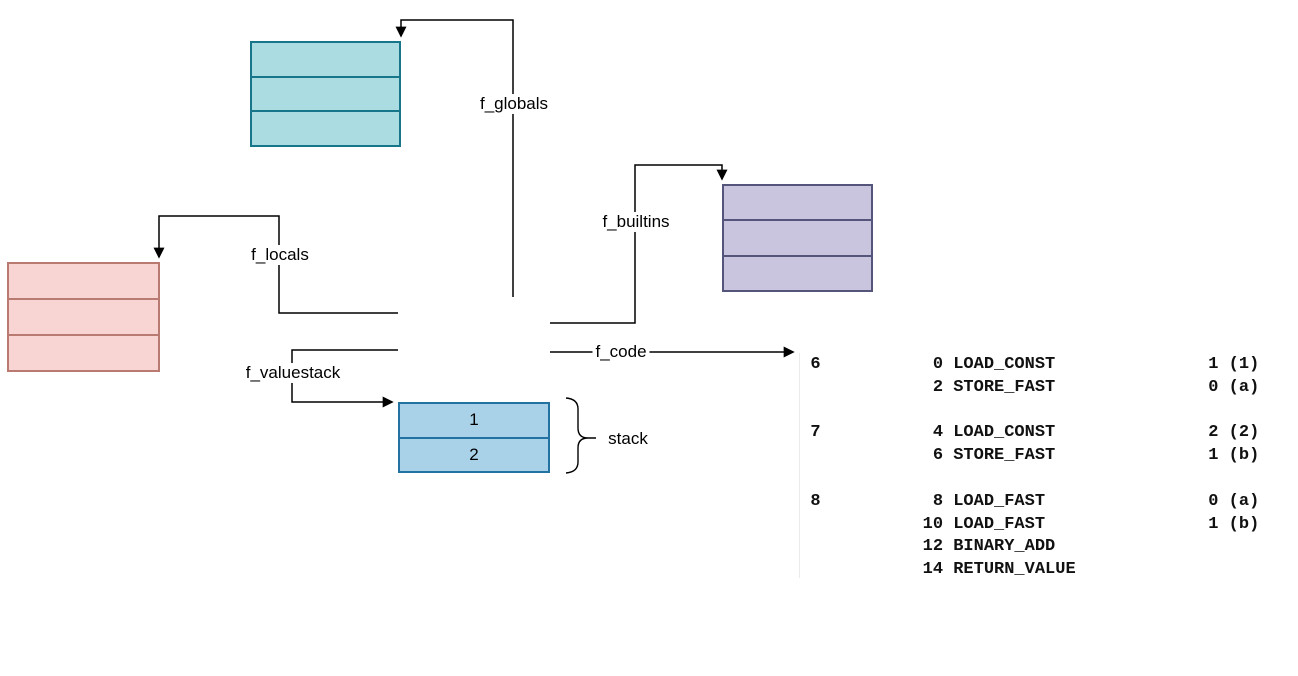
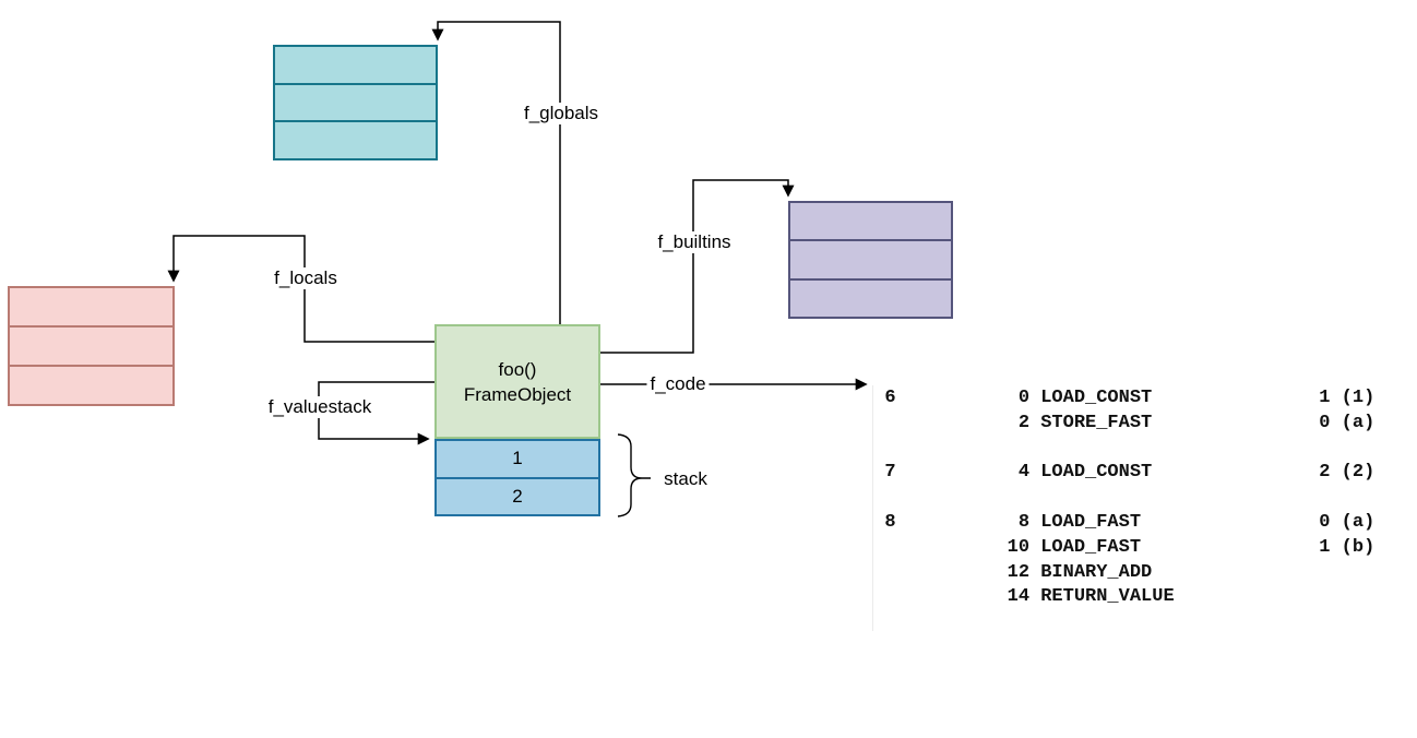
+ foo()
+ FrameObject
  1
  2
  f_globals
  f_locals
  f_valuestack
  f_builtins
  f_code
  stack
  6 0 LOAD_CONST 1 (1)
  2 STORE_FAST 0 (a)
  7 4 LOAD_CONST 2 (2)
- 6 STORE_FAST 1 (b)
  8 8 LOAD_FAST 0 (a)
  10 LOAD_FAST 1 (b)
  12 BINARY_ADD
  14 RETURN_VALUE
